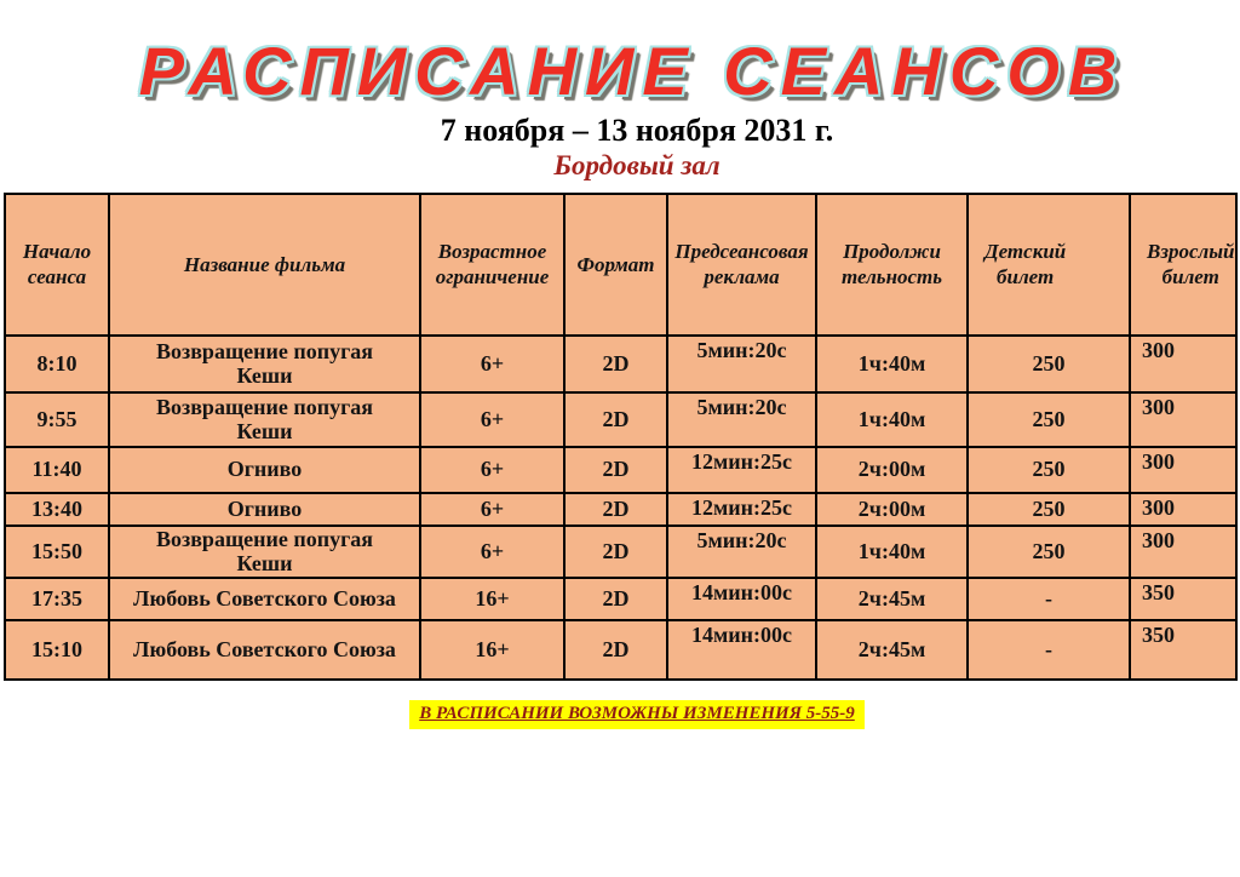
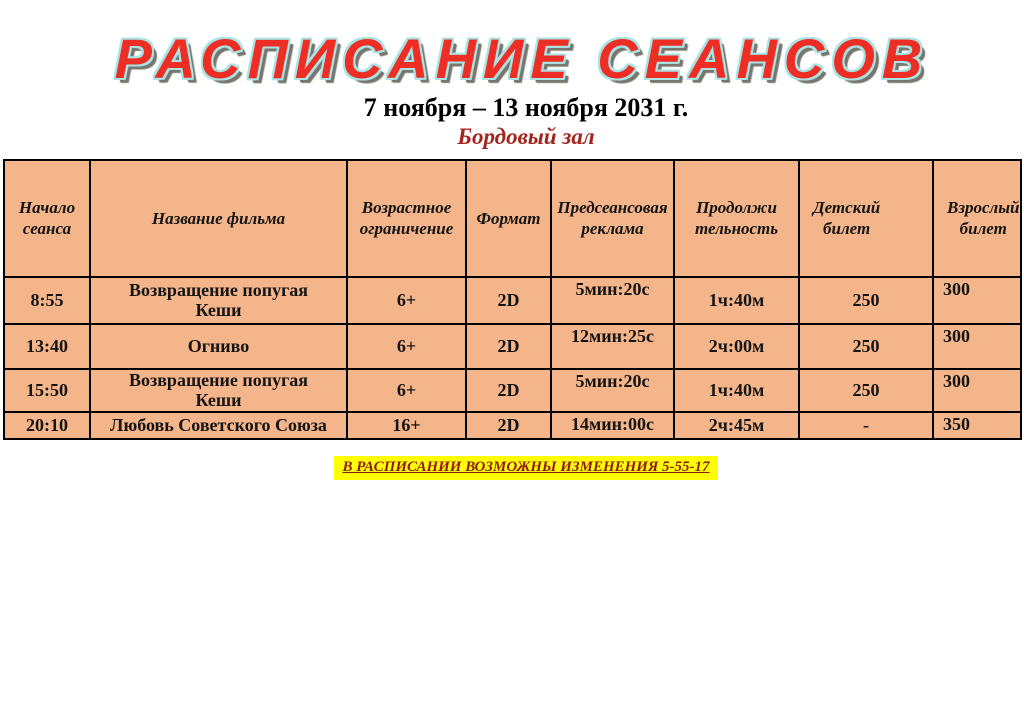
  РАСПИСАНИЕ СЕАНСОВ
  7 ноября – 13 ноября 2031 г.
  Бордовый зал
  Начало сеанса	Название фильма	Возрастное ограничение	Формат	Предсеансовая реклама	Продолжи тельность	Детский билет	Взрослый билет
- 8:10	Возвращение попугая Кеши	6+	2D	5мин:20с	1ч:40м	250	300
+ 8:55	Возвращение попугая Кеши	6+	2D	5мин:20с	1ч:40м	250	300
- 9:55	Возвращение попугая Кеши	6+	2D	5мин:20с	1ч:40м	250	300
- 11:40	Огниво	6+	2D	12мин:25с	2ч:00м	250	300
  13:40	Огниво	6+	2D	12мин:25с	2ч:00м	250	300
  15:50	Возвращение попугая Кеши	6+	2D	5мин:20с	1ч:40м	250	300
- 17:35	Любовь Советского Союза	16+	2D	14мин:00с	2ч:45м	-	350
- 15:10	Любовь Советского Союза	16+	2D	14мин:00с	2ч:45м	-	350
+ 20:10	Любовь Советского Союза	16+	2D	14мин:00с	2ч:45м	-	350
- В РАСПИСАНИИ ВОЗМОЖНЫ ИЗМЕНЕНИЯ 5-55-9
+ В РАСПИСАНИИ ВОЗМОЖНЫ ИЗМЕНЕНИЯ 5-55-17
